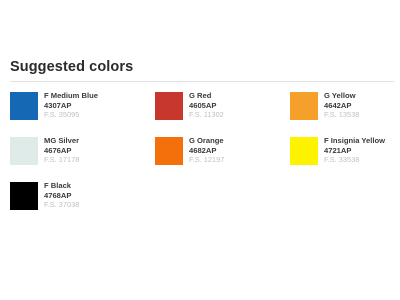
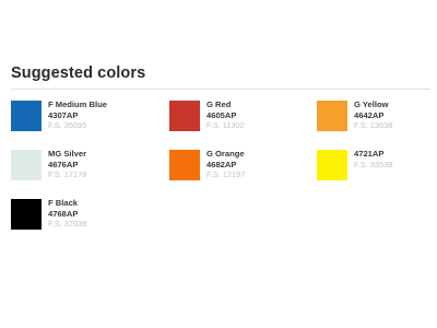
  Suggested colors
  F Medium Blue
  4307AP
  F.S. 35095
  G Red
  4605AP
  F.S. 11302
  G Yellow
  4642AP
  F.S. 13538
  MG Silver
  4676AP
  F.S. 17178
  G Orange
  4682AP
  F.S. 12197
- F Insignia Yellow
  4721AP
  F.S. 33538
  F Black
  4768AP
  F.S. 37038
